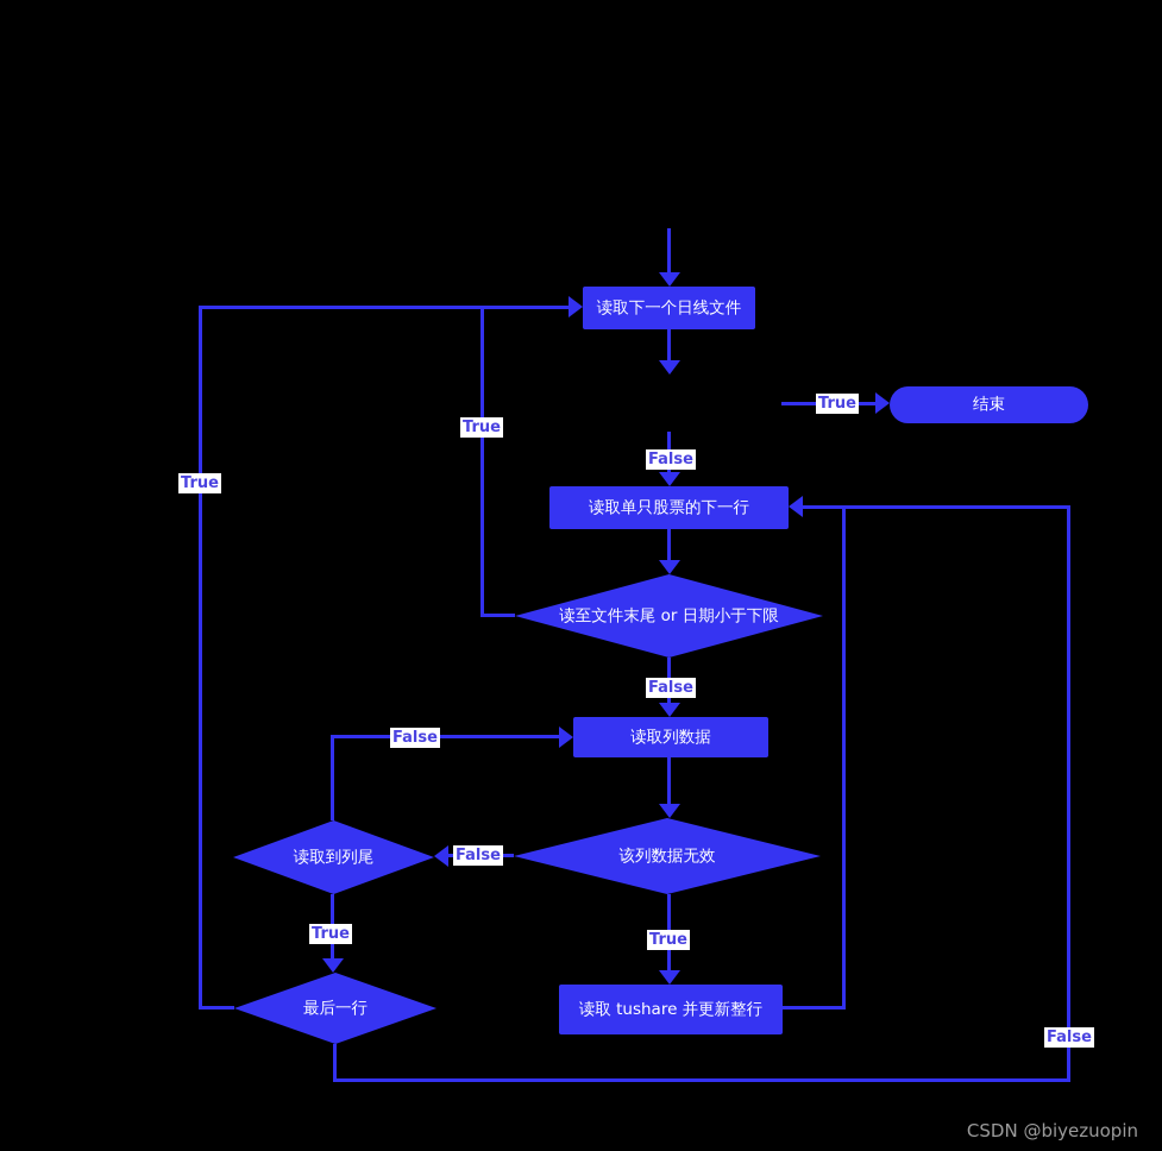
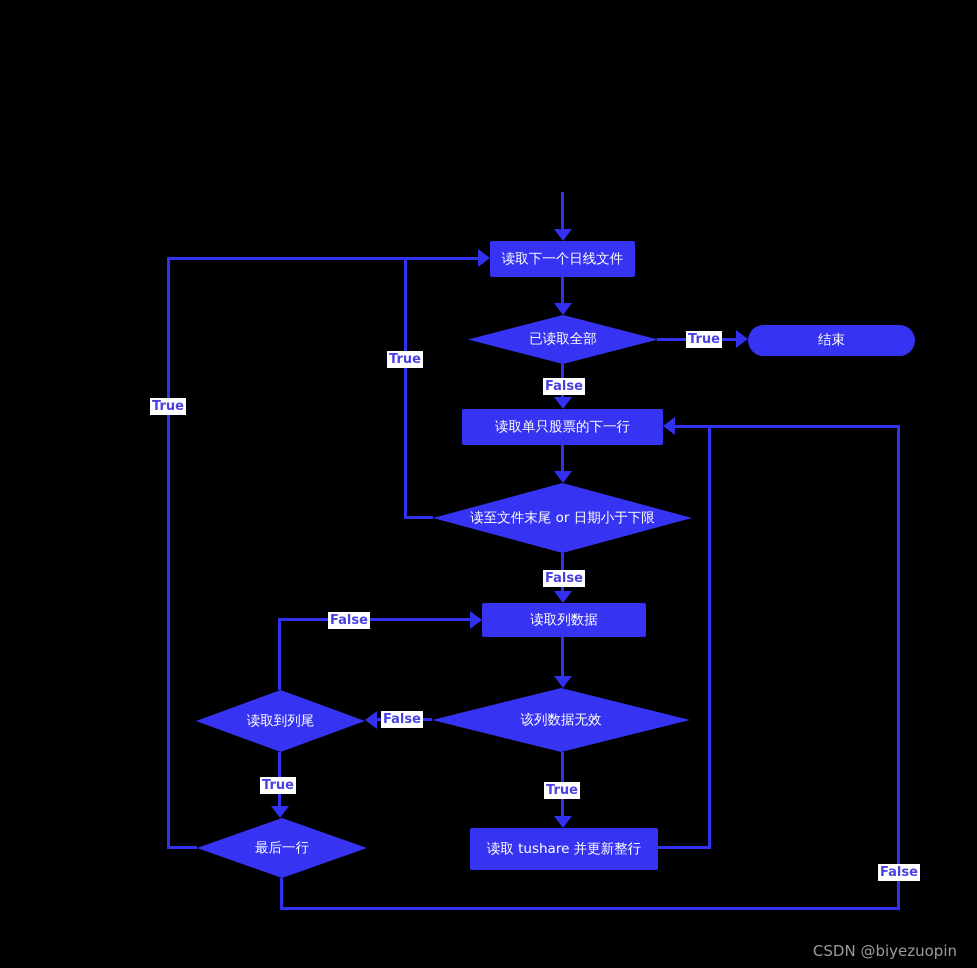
  True
  False
  True
  True
  False
  False
  False
  True
  True
  False
  读取下一个日线文件
+ 已读取全部
  结束
  读取单只股票的下一行
  读至文件末尾 or 日期小于下限
  读取列数据
  读取到列尾
  该列数据无效
  最后一行
  读取 tushare 并更新整行
  CSDN @biyezuopin
